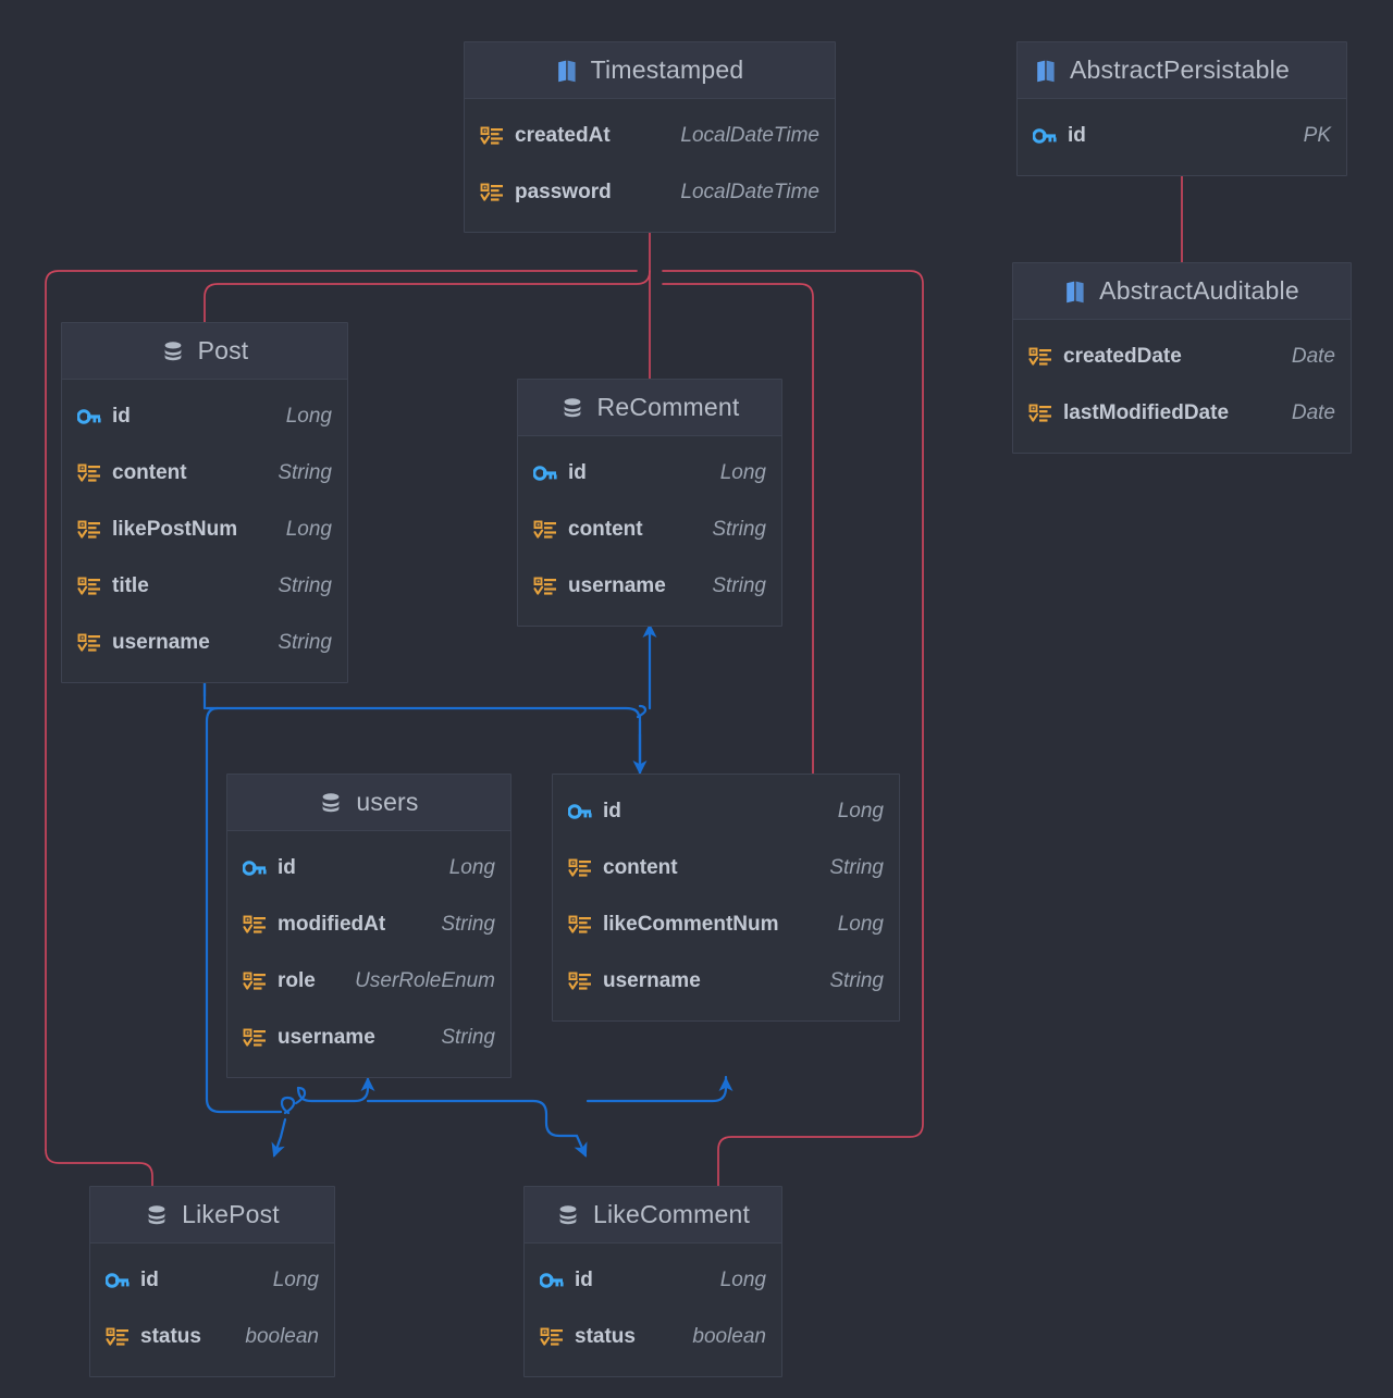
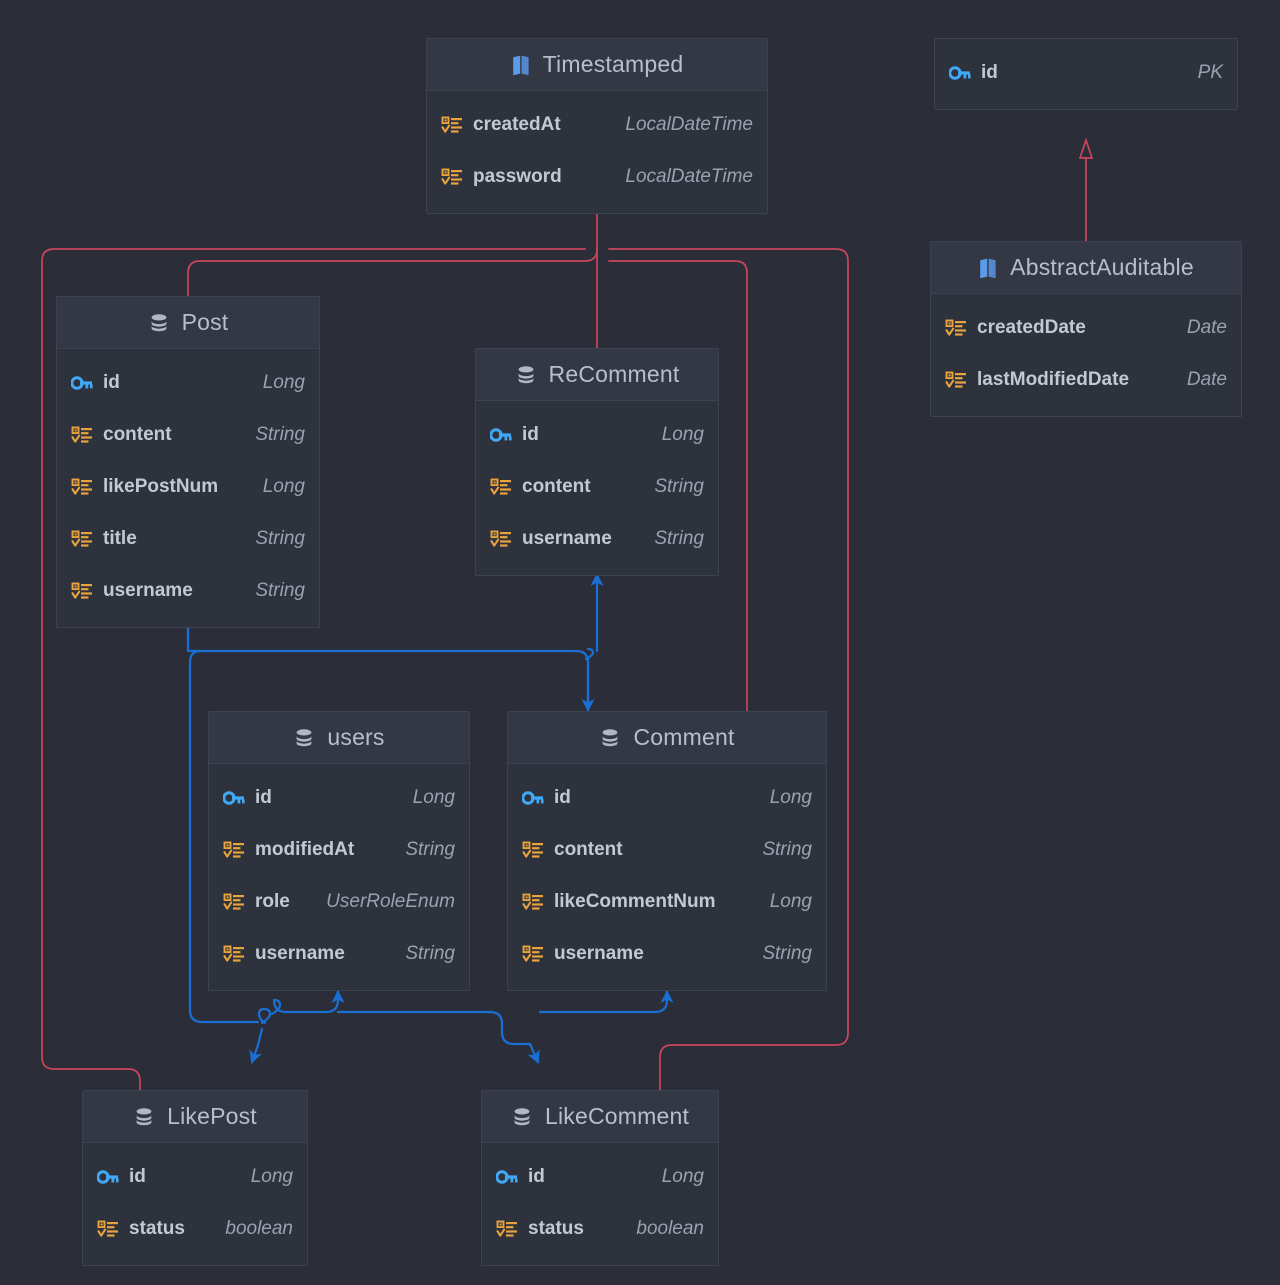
  Timestamped
  createdAt
  LocalDateTime
  password
  LocalDateTime
- AbstractPersistable
  id
  PK
  AbstractAuditable
  createdDate
  Date
  lastModifiedDate
  Date
  Post
  id
  Long
  content
  String
  likePostNum
  Long
  title
  String
  username
  String
  ReComment
  id
  Long
  content
  String
  username
  String
  users
  id
  Long
  modifiedAt
  String
  role
  UserRoleEnum
  username
  String
+ Comment
  id
  Long
  content
  String
  likeCommentNum
  Long
  username
  String
  LikePost
  id
  Long
  status
  boolean
  LikeComment
  id
  Long
  status
  boolean
